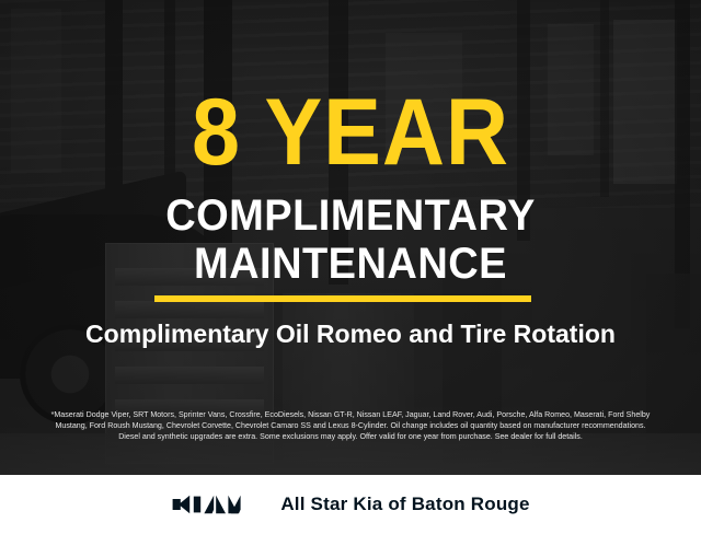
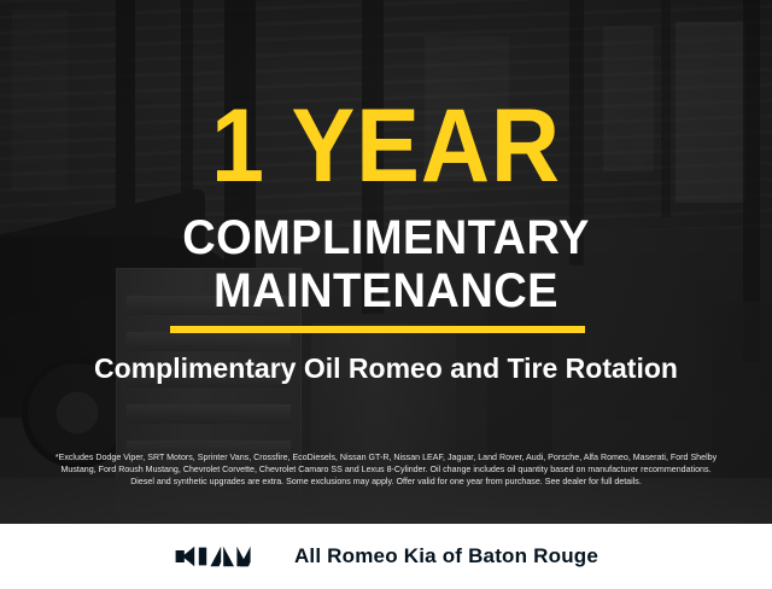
- 8 YEAR
+ 1 YEAR
  COMPLIMENTARY
  MAINTENANCE
  Complimentary Oil Romeo and Tire Rotation
- *Maserati Dodge Viper, SRT Motors, Sprinter Vans, Crossfire, EcoDiesels, Nissan GT-R, Nissan LEAF, Jaguar, Land Rover, Audi, Porsche, Alfa Romeo, Maserati, Ford Shelby
+ *Excludes Dodge Viper, SRT Motors, Sprinter Vans, Crossfire, EcoDiesels, Nissan GT-R, Nissan LEAF, Jaguar, Land Rover, Audi, Porsche, Alfa Romeo, Maserati, Ford Shelby
  Mustang, Ford Roush Mustang, Chevrolet Corvette, Chevrolet Camaro SS and Lexus 8-Cylinder. Oil change includes oil quantity based on manufacturer recommendations.
  Diesel and synthetic upgrades are extra. Some exclusions may apply. Offer valid for one year from purchase. See dealer for full details.
- All Star Kia of Baton Rouge
+ All Romeo Kia of Baton Rouge
